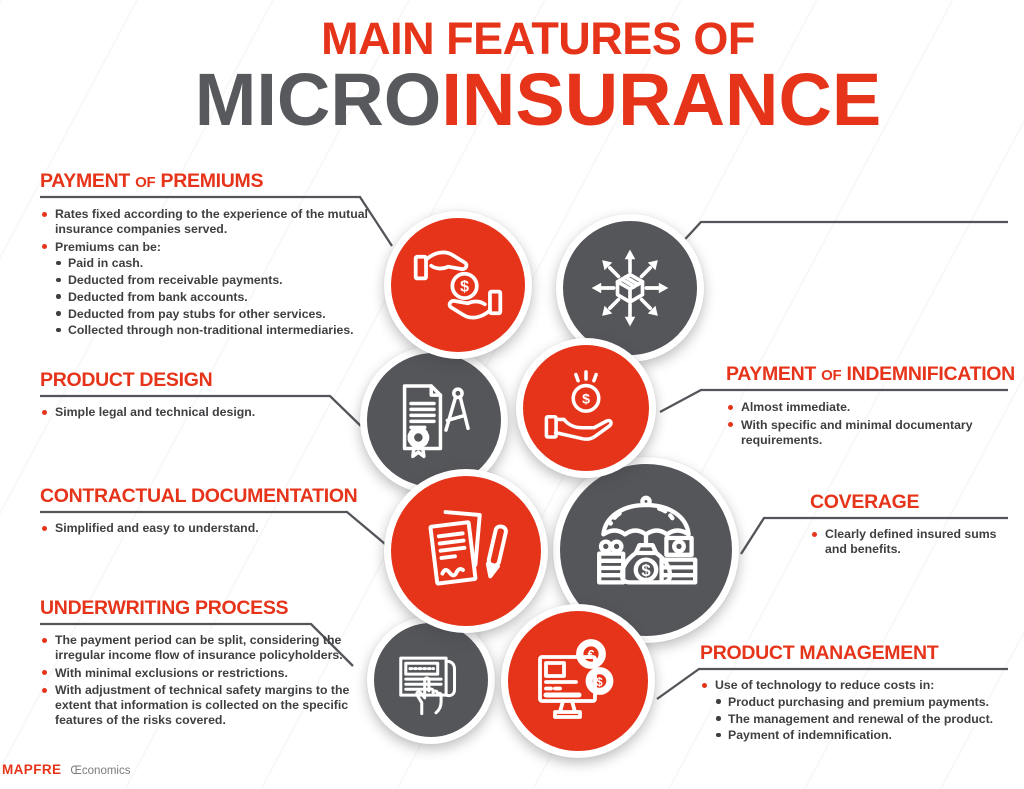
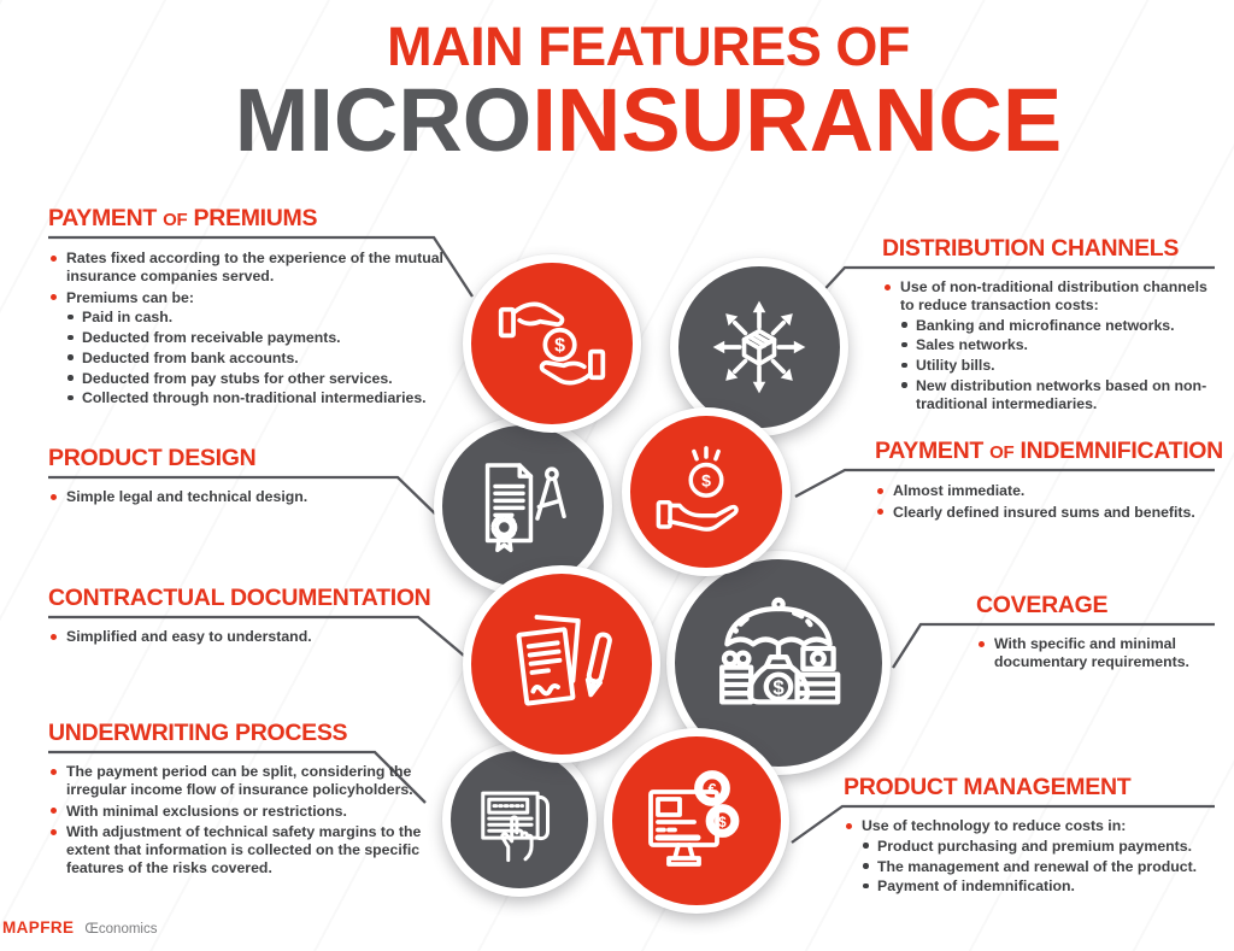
  MAIN FEATURES OF
  MICROINSURANCE
  PAYMENT OF PREMIUMS
  Rates fixed according to the experience of the mutual insurance companies served.
  Premiums can be:
  Paid in cash.
  Deducted from receivable payments.
  Deducted from bank accounts.
  Deducted from pay stubs for other services.
  Collected through non-traditional intermediaries.
  PRODUCT DESIGN
  Simple legal and technical design.
  CONTRACTUAL DOCUMENTATION
  Simplified and easy to understand.
  UNDERWRITING PROCESS
  The payment period can be split, considering the irregular income flow of insurance policyholders.
  With minimal exclusions or restrictions.
  With adjustment of technical safety margins to the extent that information is collected on the specific features of the risks covered.
+ DISTRIBUTION CHANNELS
+ Use of non-traditional distribution channels to reduce transaction costs:
+ Banking and microfinance networks.
+ Sales networks.
+ Utility bills.
+ New distribution networks based on non-traditional intermediaries.
  PAYMENT OF INDEMNIFICATION
  Almost immediate.
- With specific and minimal documentary requirements.
+ Clearly defined insured sums and benefits.
  COVERAGE
- Clearly defined insured sums and benefits.
+ With specific and minimal documentary requirements.
  PRODUCT MANAGEMENT
  Use of technology to reduce costs in:
  Product purchasing and premium payments.
  The management and renewal of the product.
  Payment of indemnification.
  $
  $
  $
  €
  $
  MAPFRE Œconomics
